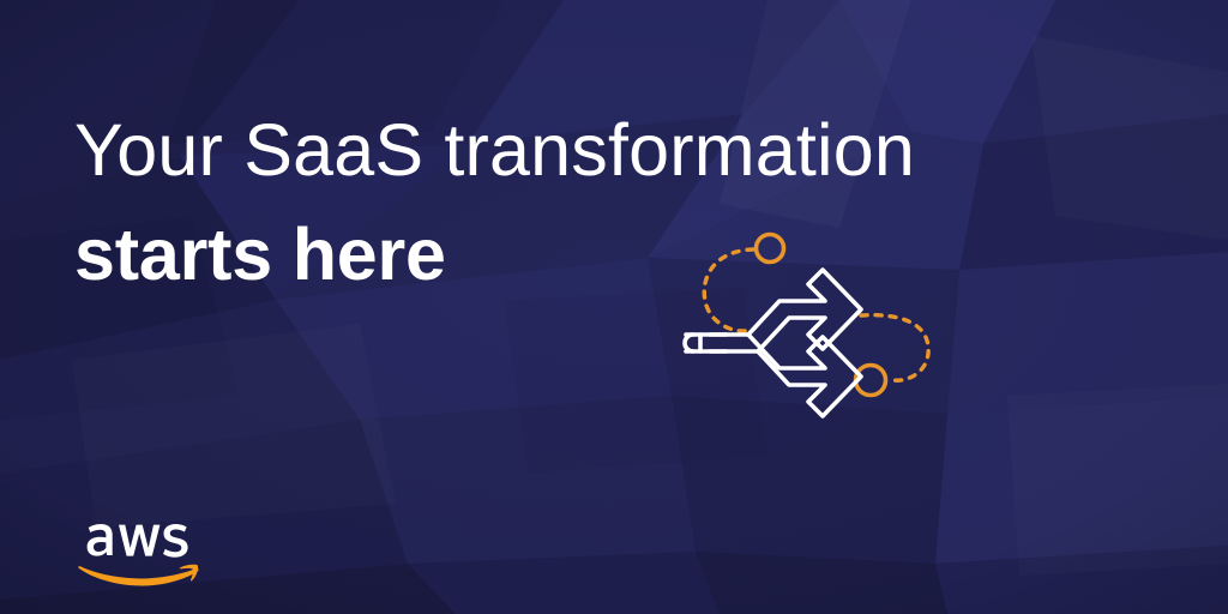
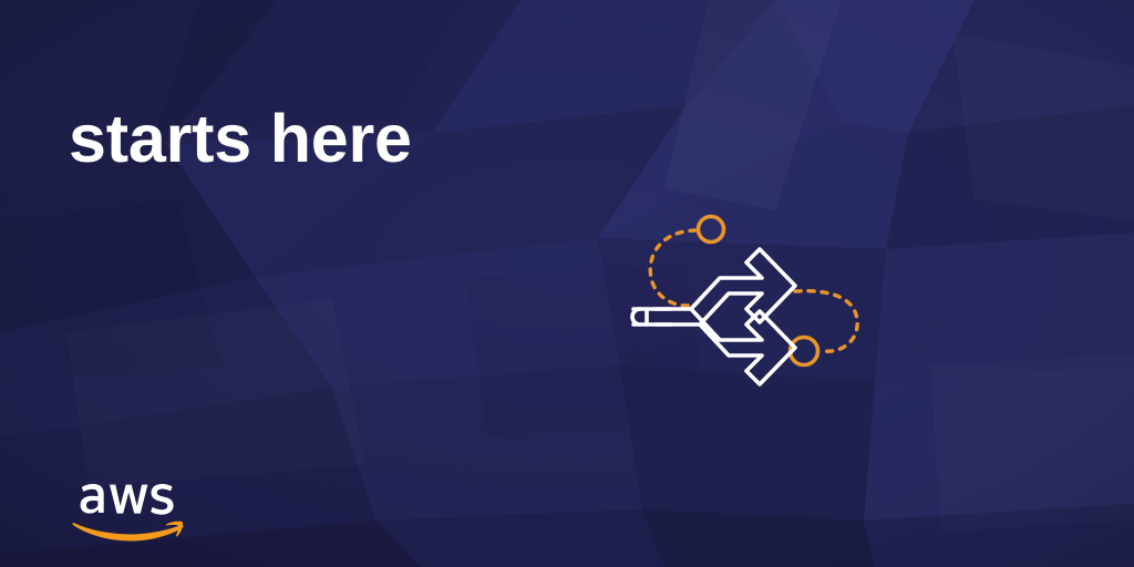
- Your SaaS transformation
  starts here
